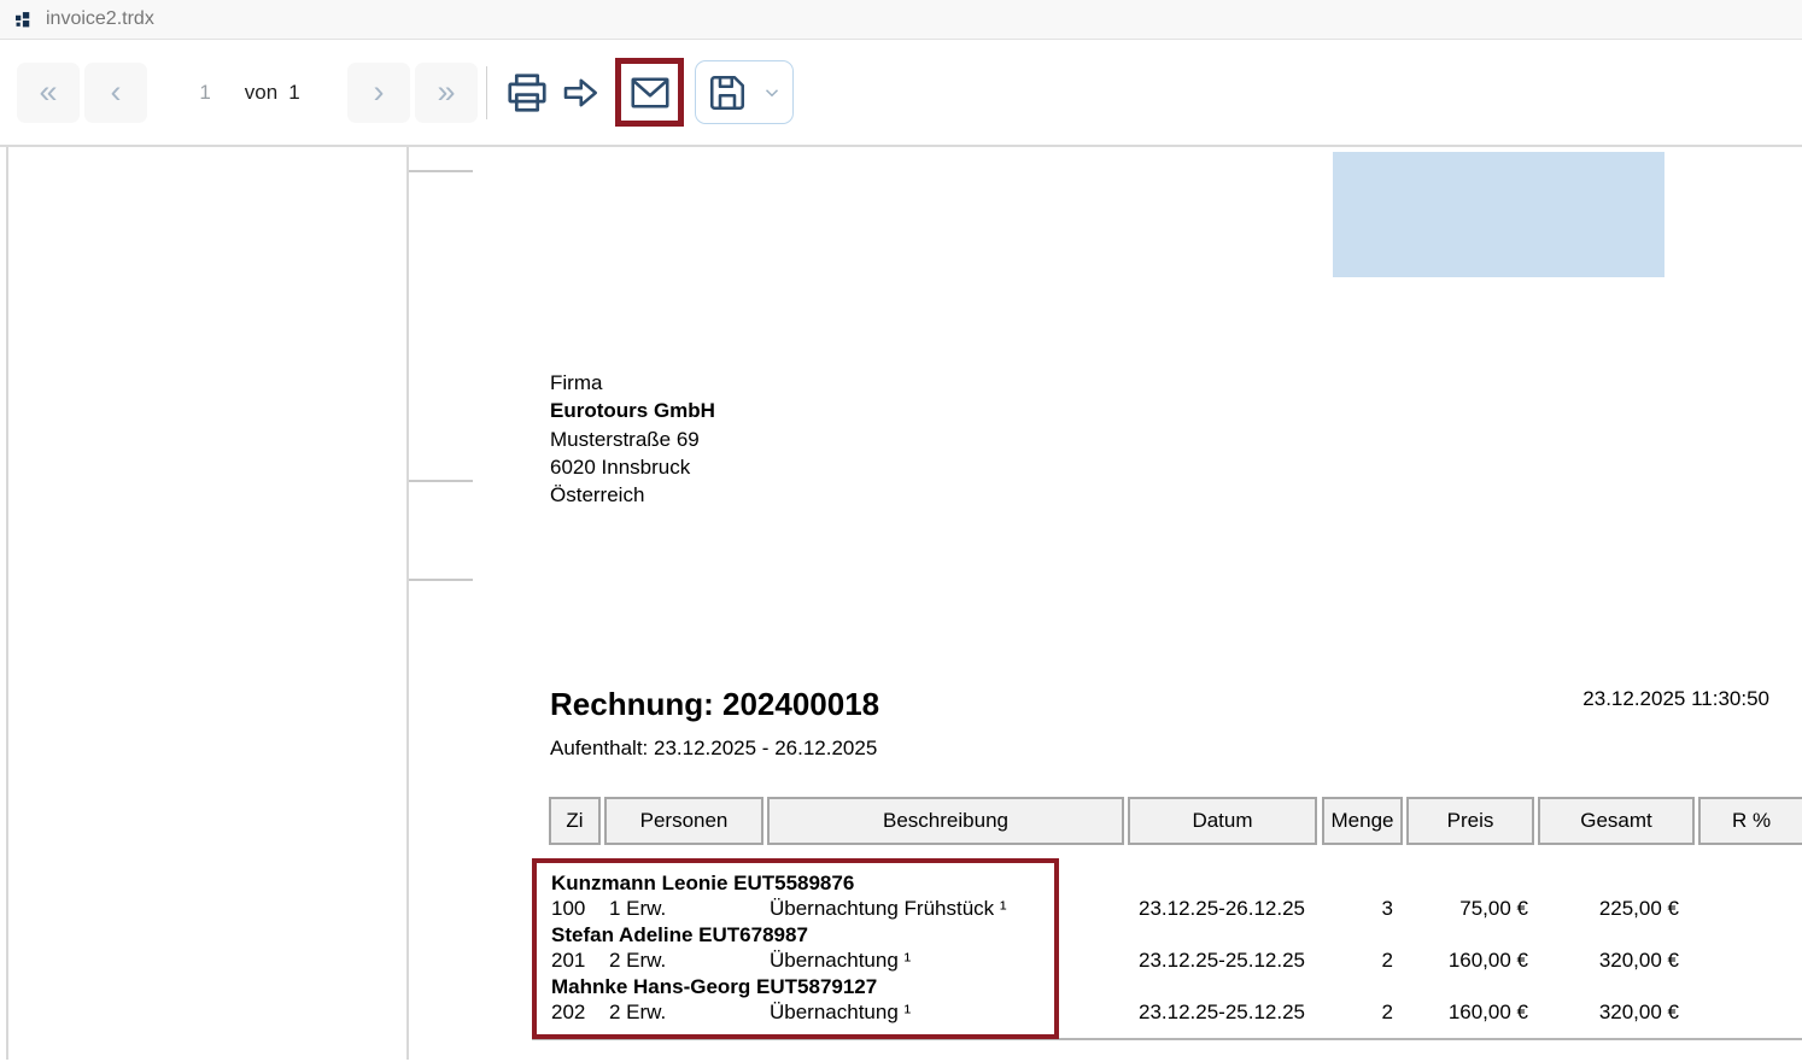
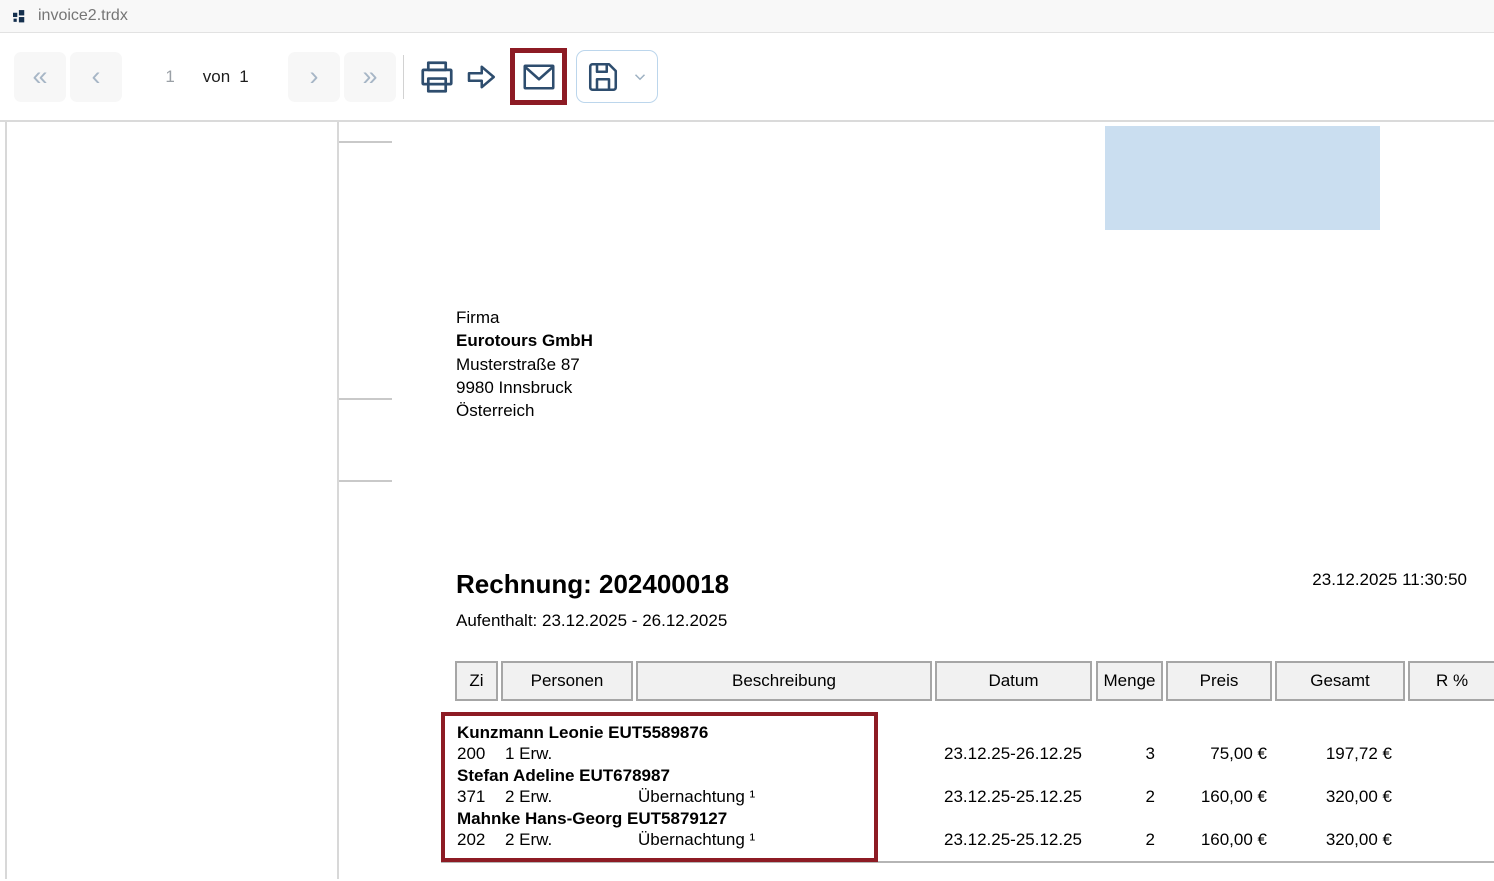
  invoice2.trdx
  «
  ‹
  1
  von
  1
  ›
  »
  Firma
  Eurotours GmbH
- Musterstraße 69
+ Musterstraße 87
- 6020 Innsbruck
+ 9980 Innsbruck
  Österreich
  Rechnung: 202400018
  23.12.2025 11:30:50
  Aufenthalt: 23.12.2025 - 26.12.2025
  Zi
  Personen
  Beschreibung
  Datum
  Menge
  Preis
  Gesamt
  R %
  Kunzmann Leonie EUT5589876
- 100
+ 200
  1 Erw.
- Übernachtung Frühstück ¹
  23.12.25-26.12.25
  3
  75,00 €
- 225,00 €
+ 197,72 €
  Stefan Adeline EUT678987
- 201
+ 371
  2 Erw.
  Übernachtung ¹
  23.12.25-25.12.25
  2
  160,00 €
  320,00 €
  Mahnke Hans-Georg EUT5879127
  202
  2 Erw.
  Übernachtung ¹
  23.12.25-25.12.25
  2
  160,00 €
  320,00 €
